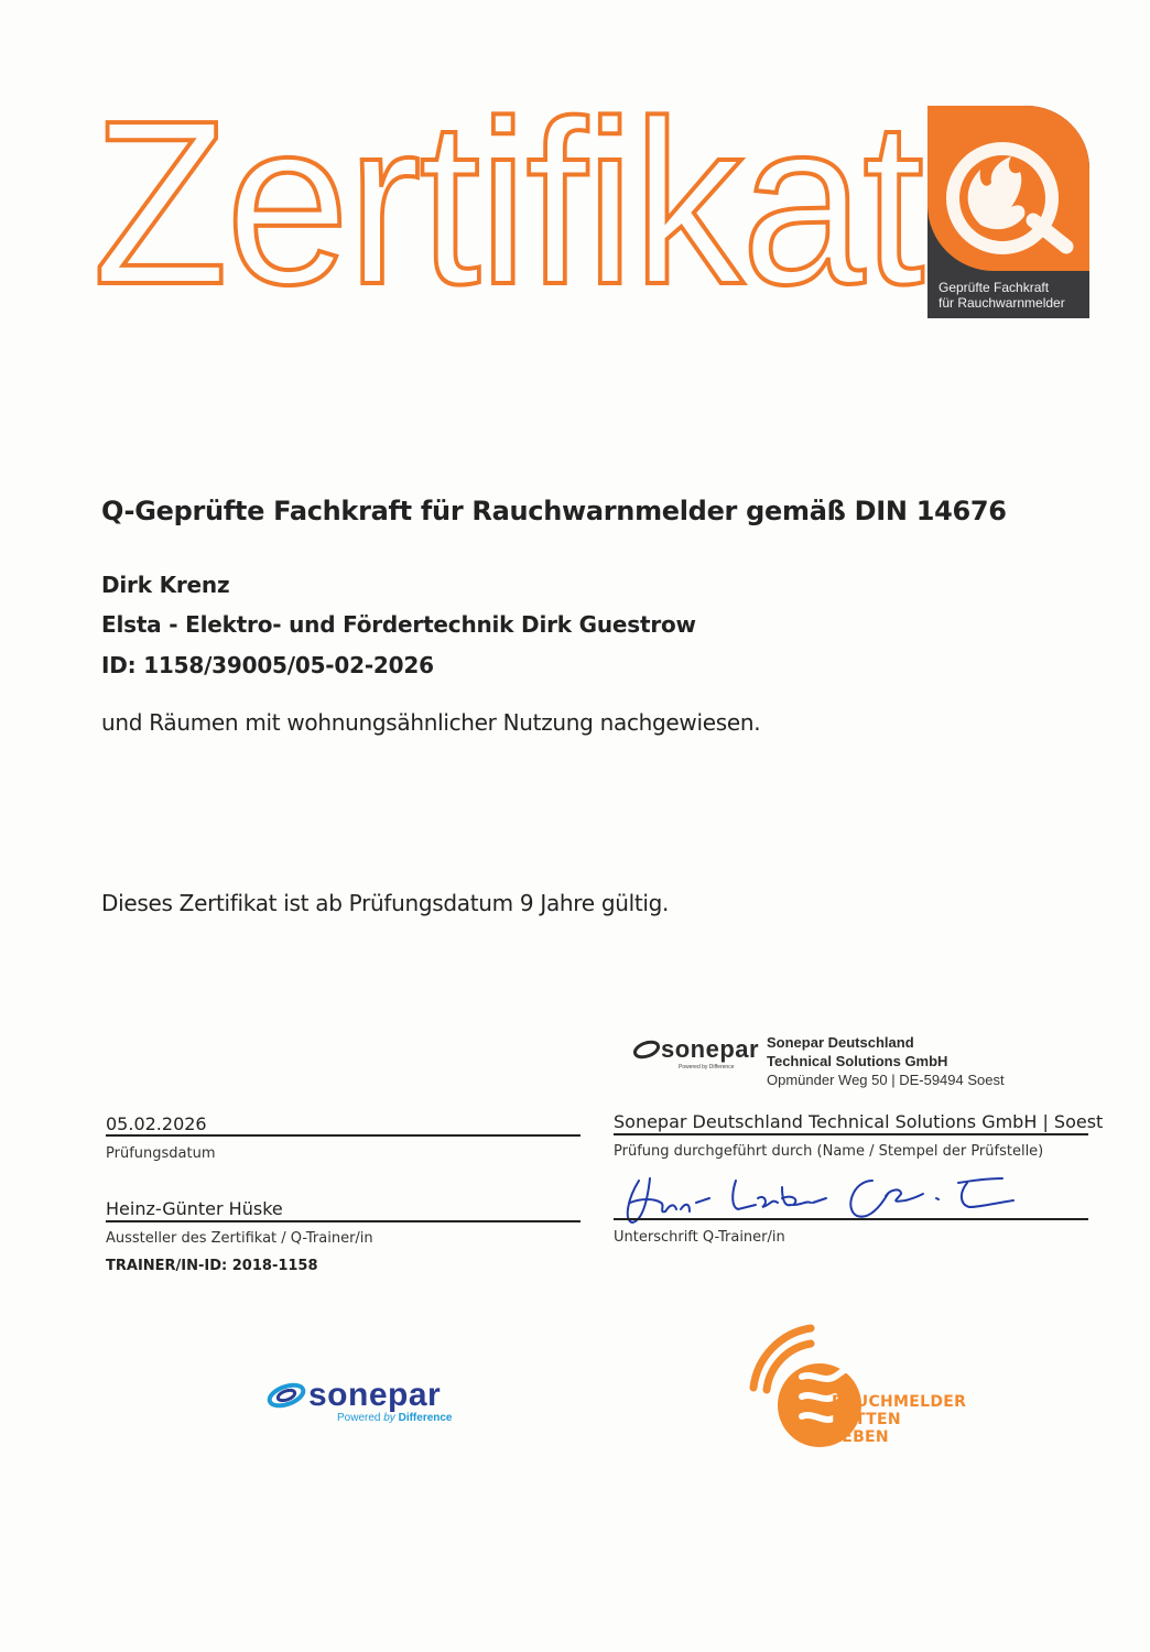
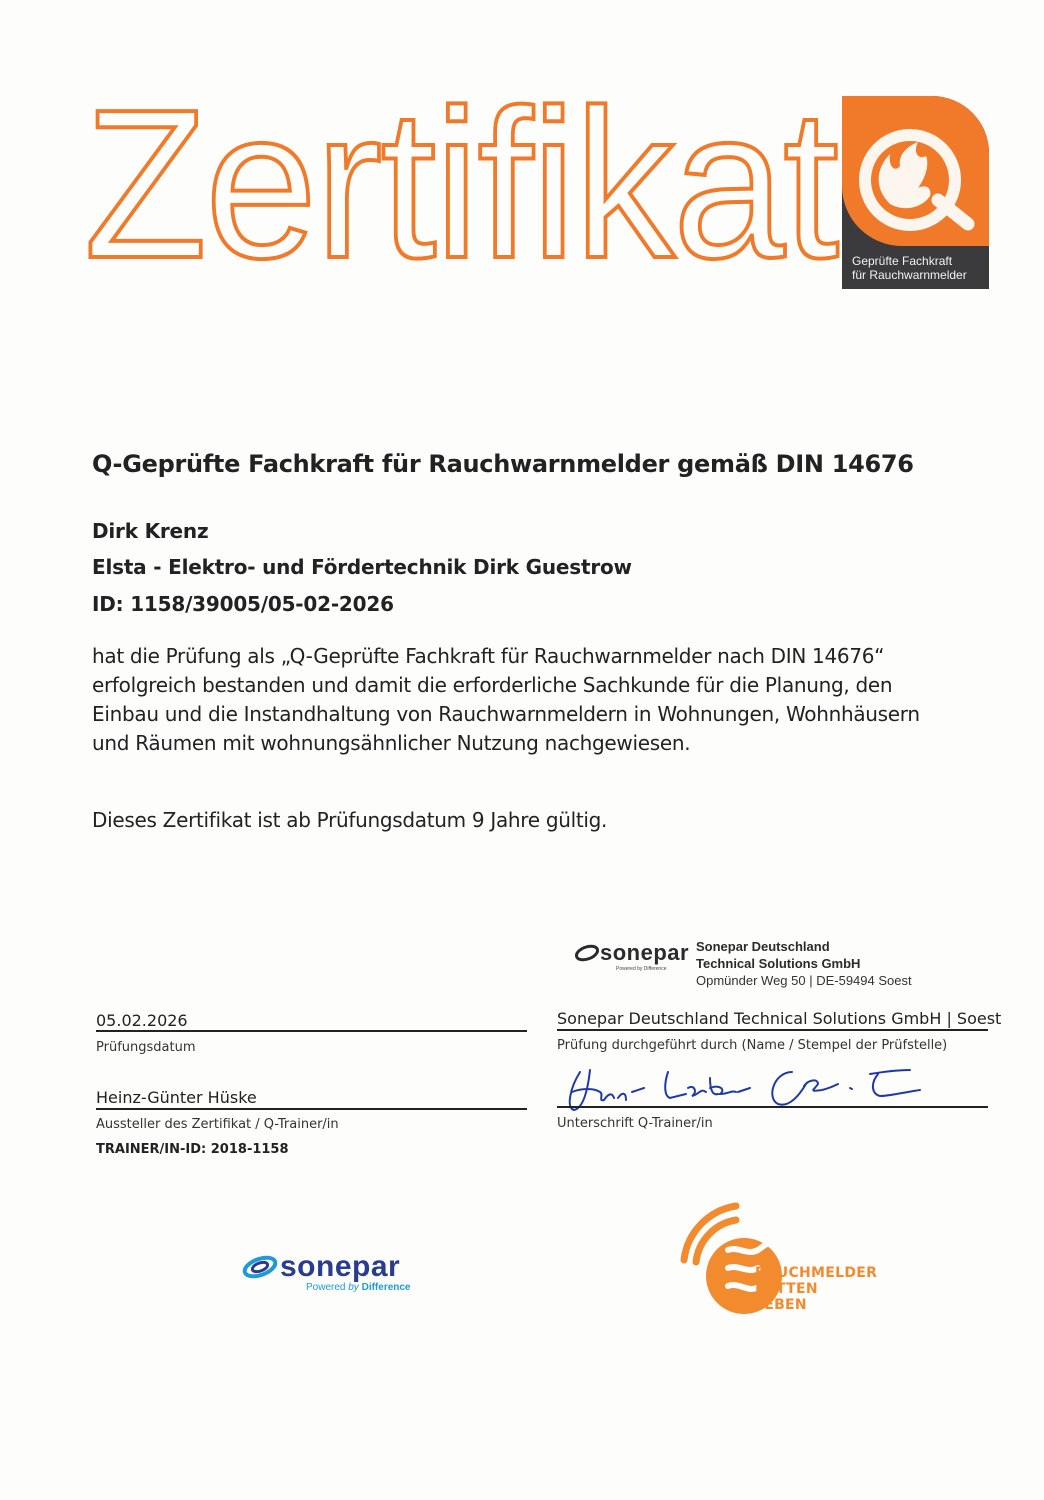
  Zertifikat
  Geprüfte Fachkraft
  für Rauchwarnmelder
  Q-Geprüfte Fachkraft für Rauchwarnmelder gemäß DIN 14676
  Dirk Krenz
  Elsta - Elektro- und Fördertechnik Dirk Guestrow
  ID: 1158/39005/05-02-2026
+ hat die Prüfung als „Q-Geprüfte Fachkraft für Rauchwarnmelder nach DIN 14676“
+ erfolgreich bestanden und damit die erforderliche Sachkunde für die Planung, den
+ Einbau und die Instandhaltung von Rauchwarnmeldern in Wohnungen, Wohnhäusern
  und Räumen mit wohnungsähnlicher Nutzung nachgewiesen.
  Dieses Zertifikat ist ab Prüfungsdatum 9 Jahre gültig.
  sonepar
  Sonepar Deutschland
  Technical Solutions GmbH
  Opmünder Weg 50 | DE-59494 Soest
  05.02.2026
  Prüfungsdatum
  Heinz-Günter Hüske
  Aussteller des Zertifikat / Q-Trainer/in
  TRAINER/IN-ID: 2018-1158
  Sonepar Deutschland Technical Solutions GmbH | Soest
  Prüfung durchgeführt durch (Name / Stempel der Prüfstelle)
  Unterschrift Q-Trainer/in
  sonepar
  Powered by Difference
  RAUCHMELDER
  RETTEN
  LEBEN
